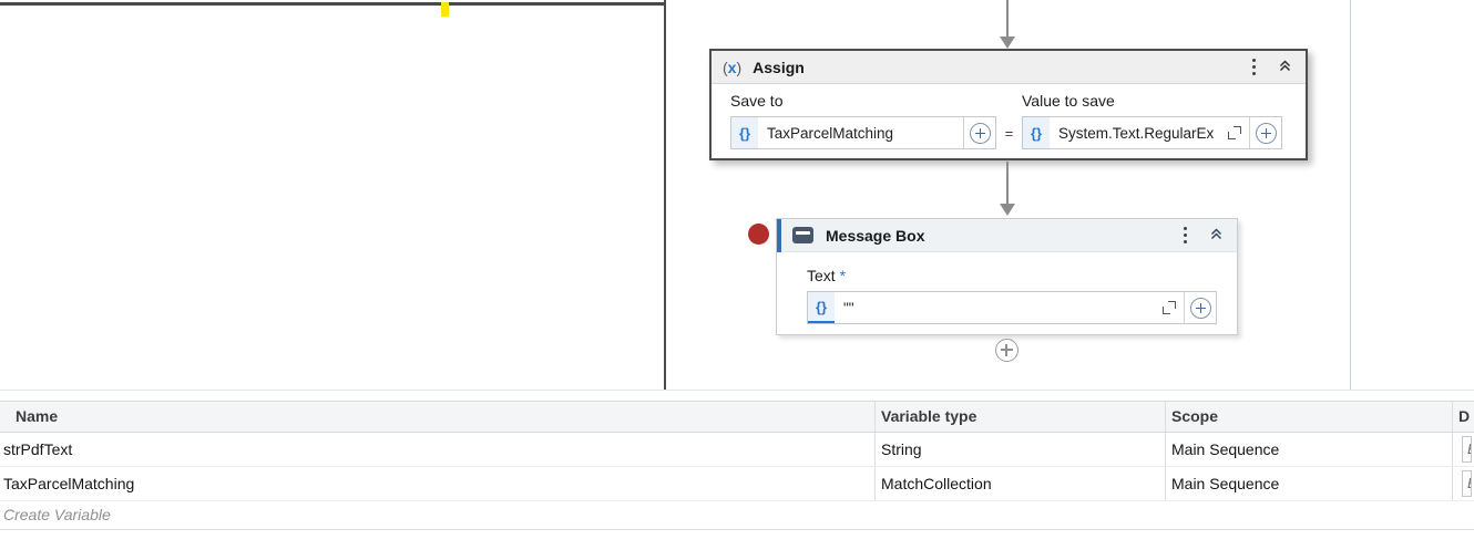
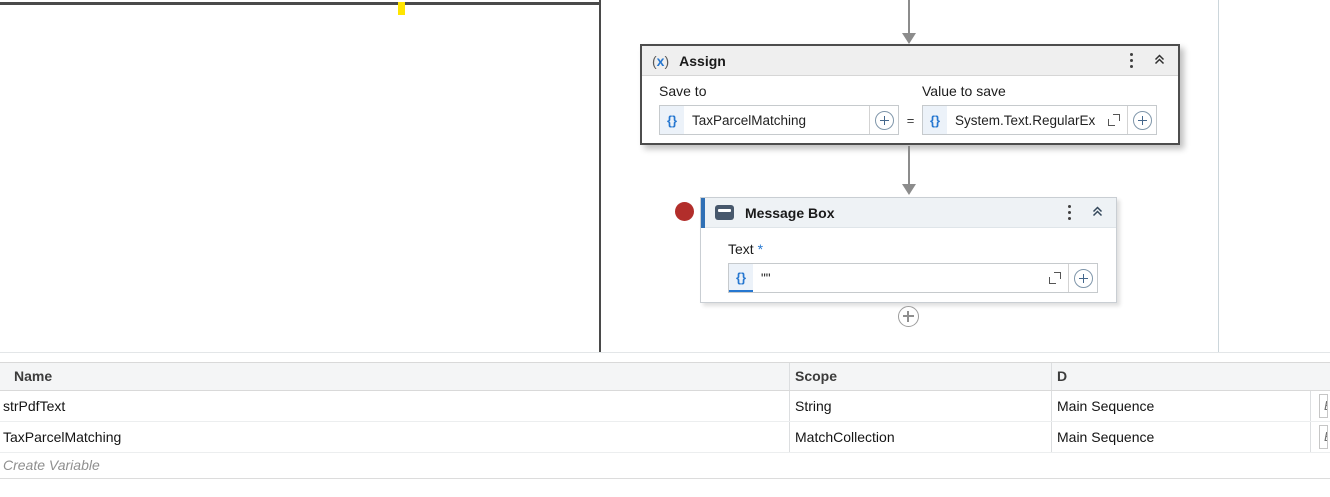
  (x)
  Assign
  Save to
  Value to save
  {}
  TaxParcelMatching
  =
  {}
  System.Text.RegularEx
  Message Box
  Text *
  {}
  ""
  Name
- Variable type
  Scope
  D
  strPdfText
  String
  Main Sequence
  TaxParcelMatching
  MatchCollection
  Main Sequence
  Create Variable
